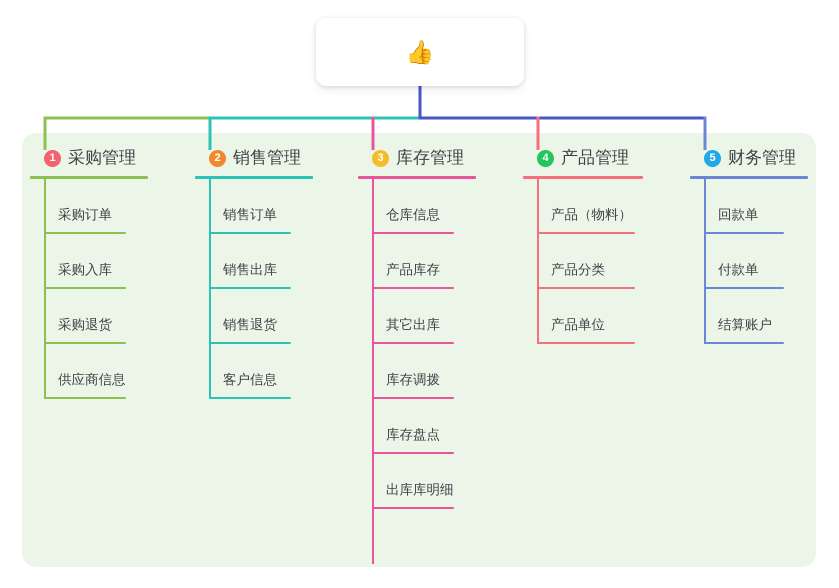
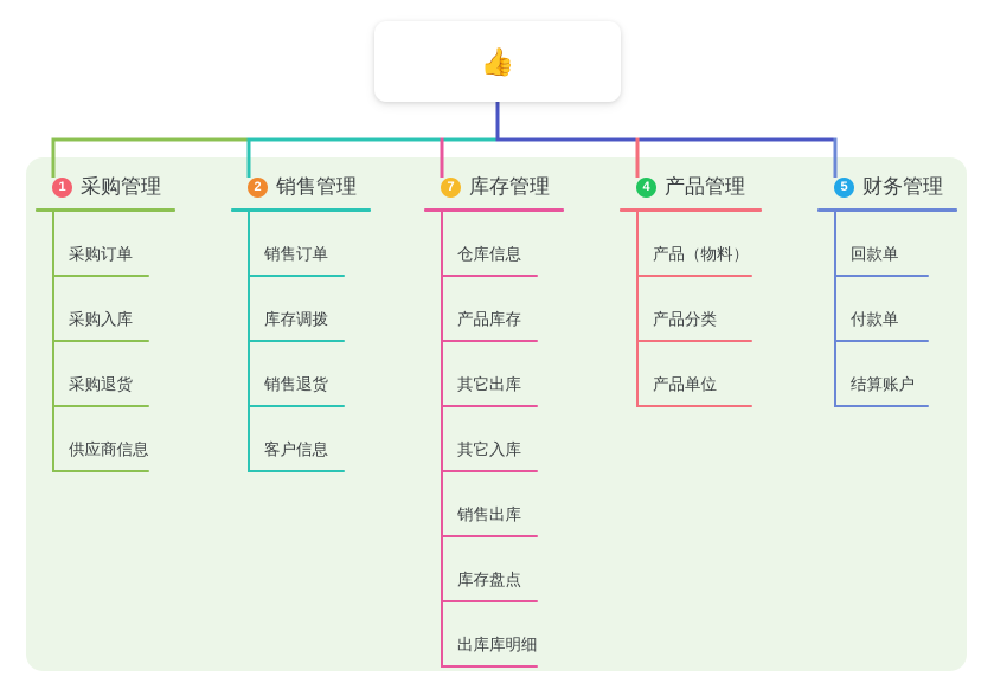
  👍
  1
  采购管理
  采购订单
  采购入库
  采购退货
  供应商信息
  2
  销售管理
  销售订单
- 销售出库
+ 库存调拨
  销售退货
  客户信息
- 3
+ 7
  库存管理
  仓库信息
  产品库存
  其它出库
+ 其它入库
- 库存调拨
+ 销售出库
  库存盘点
  出库库明细
  4
  产品管理
  产品（物料）
  产品分类
  产品单位
  5
  财务管理
  回款单
  付款单
  结算账户
